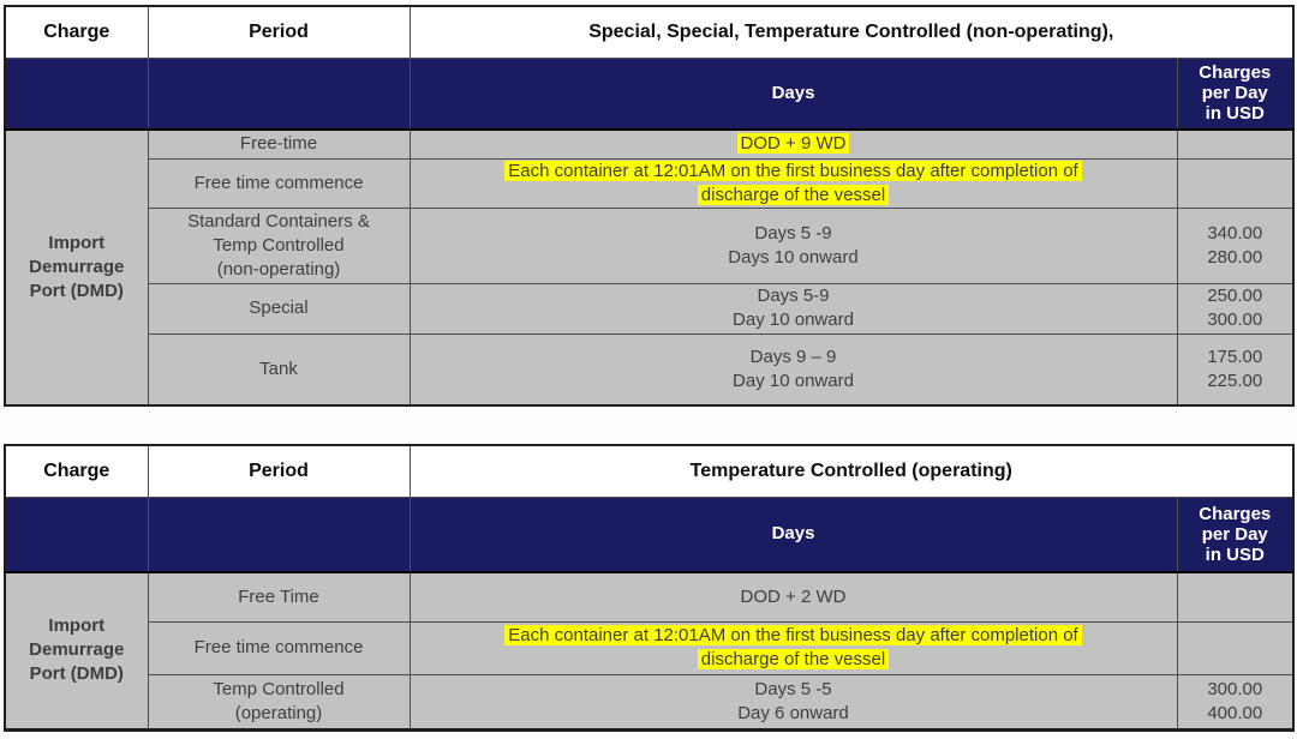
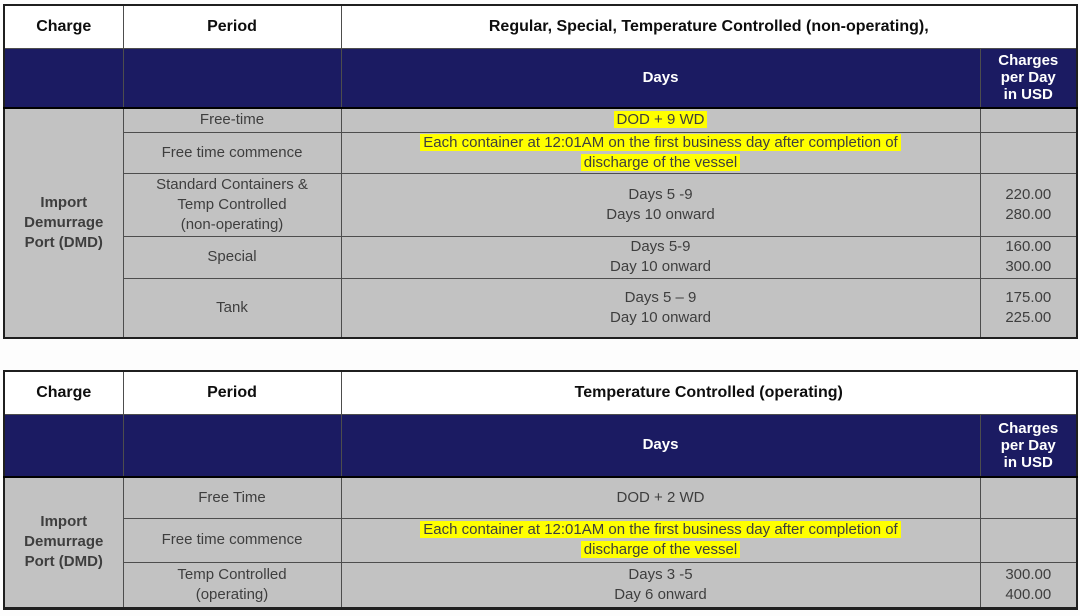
- Charge	Period	Special, Special, Temperature Controlled (non-operating),
+ Charge	Period	Regular, Special, Temperature Controlled (non-operating),
  		Days	Charges per Day in USD
  Import Demurrage Port (DMD)	Free-time	DOD + 9 WD
  Free time commence	Each container at 12:01AM on the first business day after completion of discharge of the vessel
- Standard Containers & Temp Controlled (non-operating)	Days 5 -9 Days 10 onward	340.00 280.00
+ Standard Containers & Temp Controlled (non-operating)	Days 5 -9 Days 10 onward	220.00 280.00
- Special	Days 5-9 Day 10 onward	250.00 300.00
+ Special	Days 5-9 Day 10 onward	160.00 300.00
- Tank	Days 9 – 9 Day 10 onward	175.00 225.00
+ Tank	Days 5 – 9 Day 10 onward	175.00 225.00
  Charge	Period	Temperature Controlled (operating)
  		Days	Charges per Day in USD
  Import Demurrage Port (DMD)	Free Time	DOD + 2 WD
  Free time commence	Each container at 12:01AM on the first business day after completion of discharge of the vessel
- Temp Controlled (operating)	Days 5 -5 Day 6 onward	300.00 400.00
+ Temp Controlled (operating)	Days 3 -5 Day 6 onward	300.00 400.00
